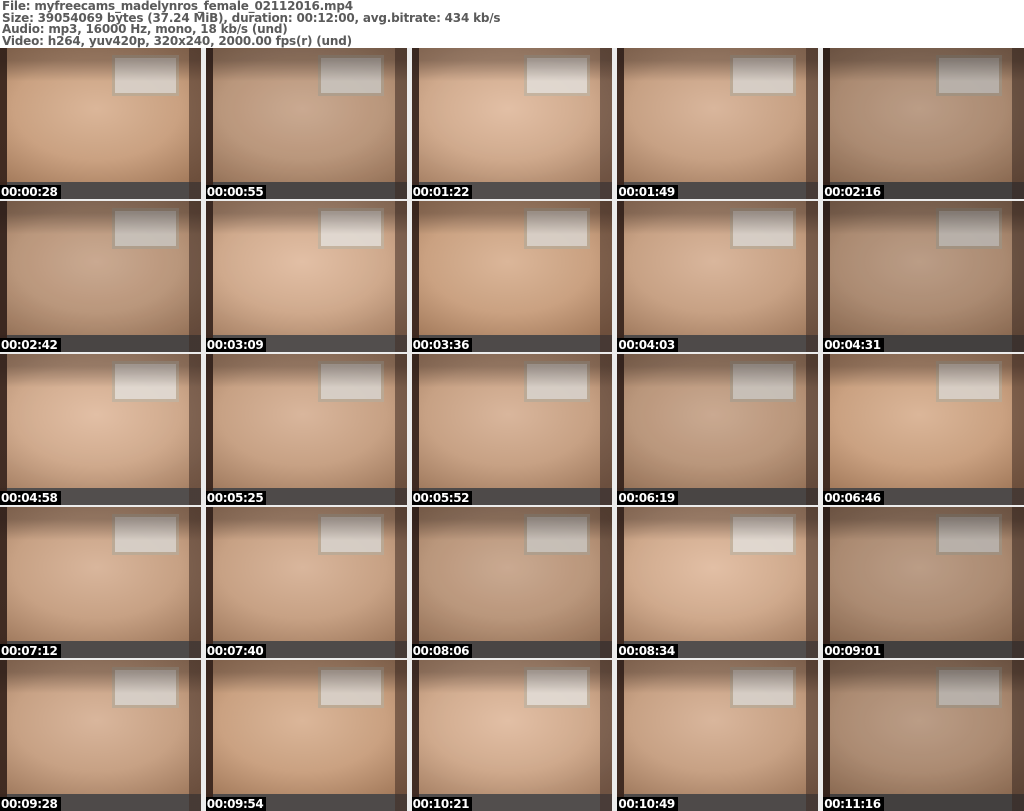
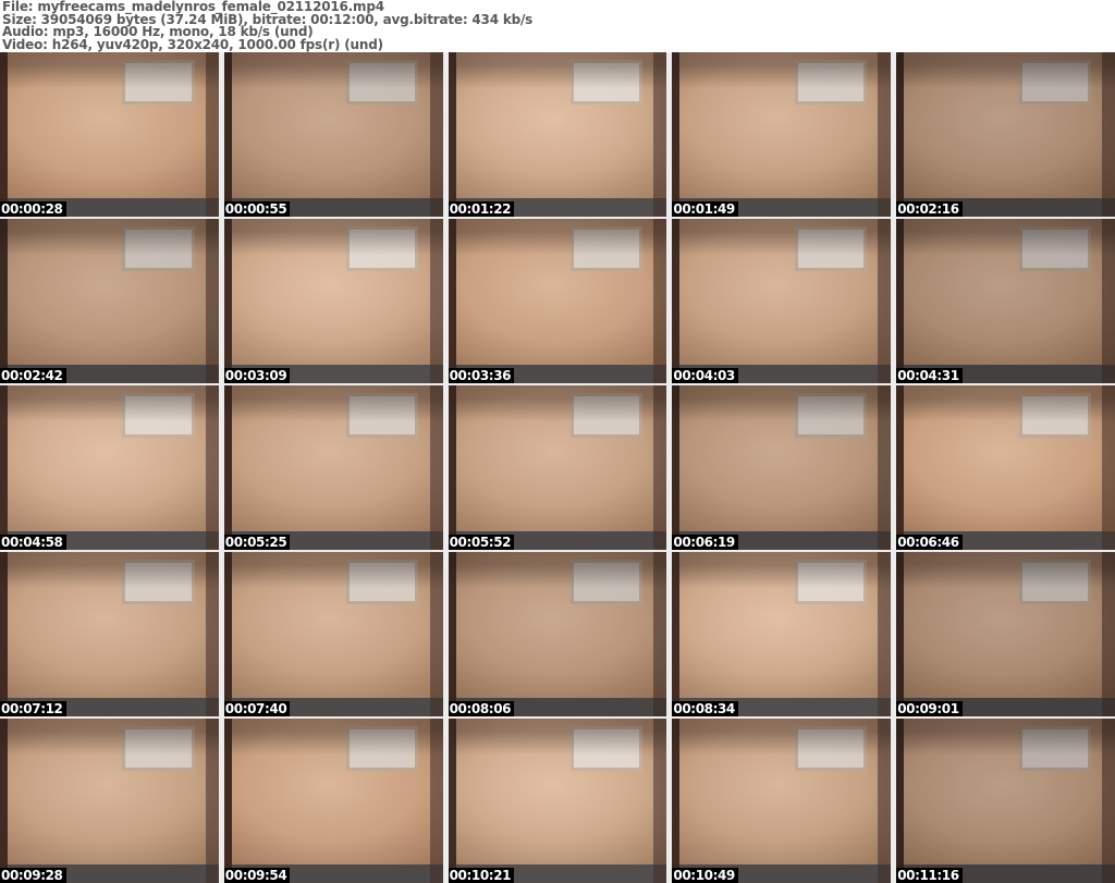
  File: myfreecams_madelynros_female_02112016.mp4
- Size: 39054069 bytes (37.24 MiB), duration: 00:12:00, avg.bitrate: 434 kb/s
+ Size: 39054069 bytes (37.24 MiB), bitrate: 00:12:00, avg.bitrate: 434 kb/s
  Audio: mp3, 16000 Hz, mono, 18 kb/s (und)
- Video: h264, yuv420p, 320x240, 2000.00 fps(r) (und)
+ Video: h264, yuv420p, 320x240, 1000.00 fps(r) (und)
  00:00:28
  00:00:55
  00:01:22
  00:01:49
  00:02:16
  00:02:42
  00:03:09
  00:03:36
  00:04:03
  00:04:31
  00:04:58
  00:05:25
  00:05:52
  00:06:19
  00:06:46
  00:07:12
  00:07:40
  00:08:06
  00:08:34
  00:09:01
  00:09:28
  00:09:54
  00:10:21
  00:10:49
  00:11:16
